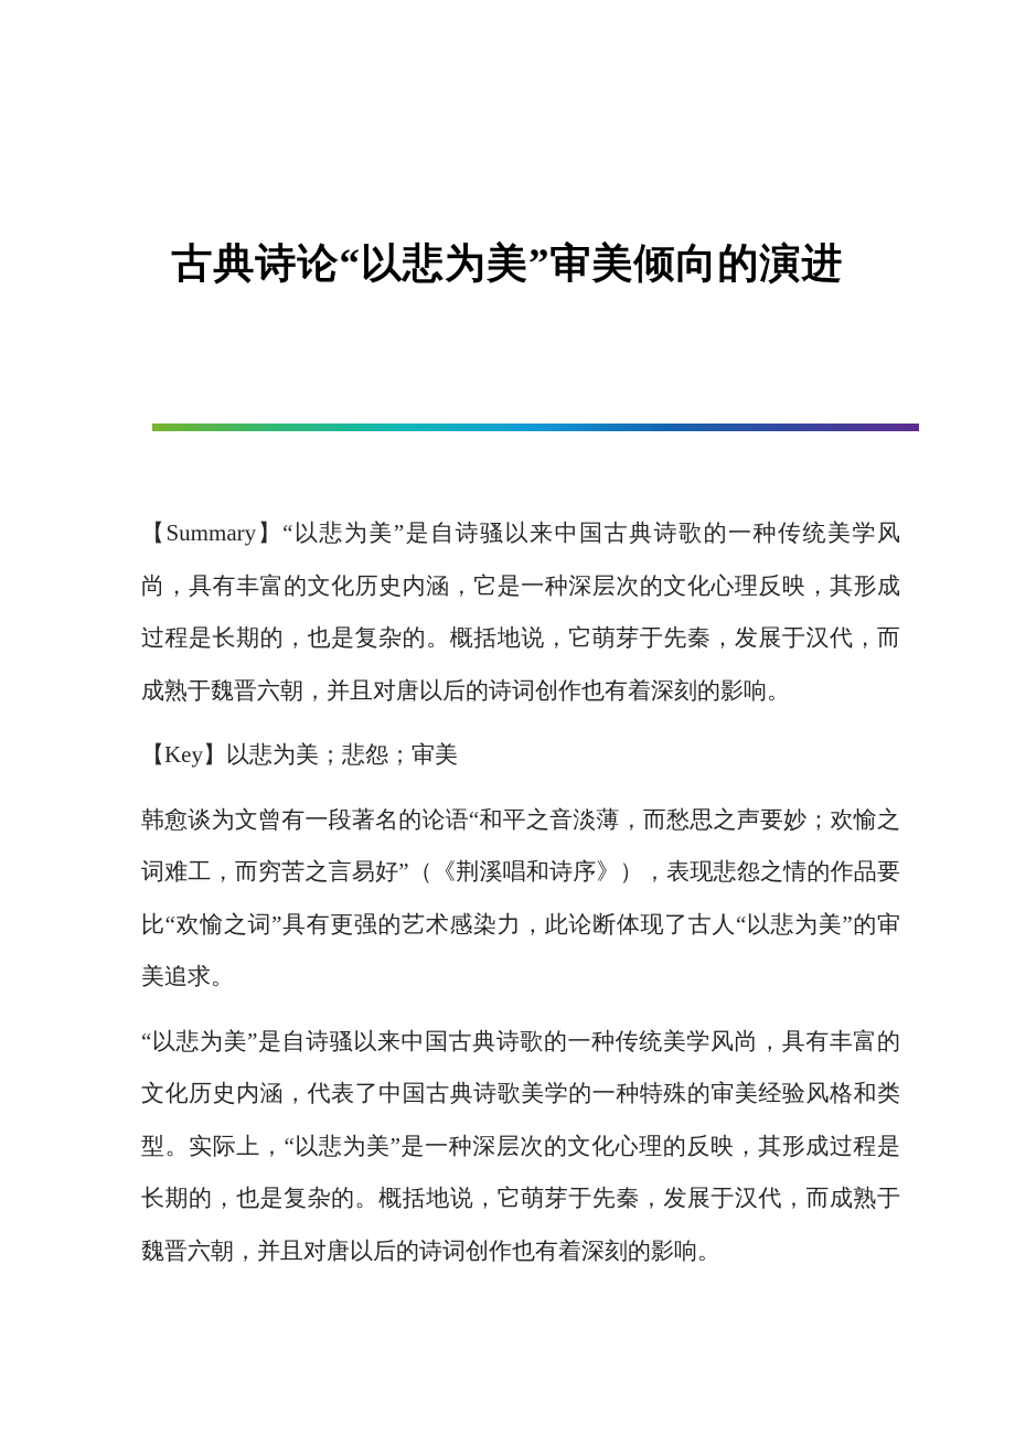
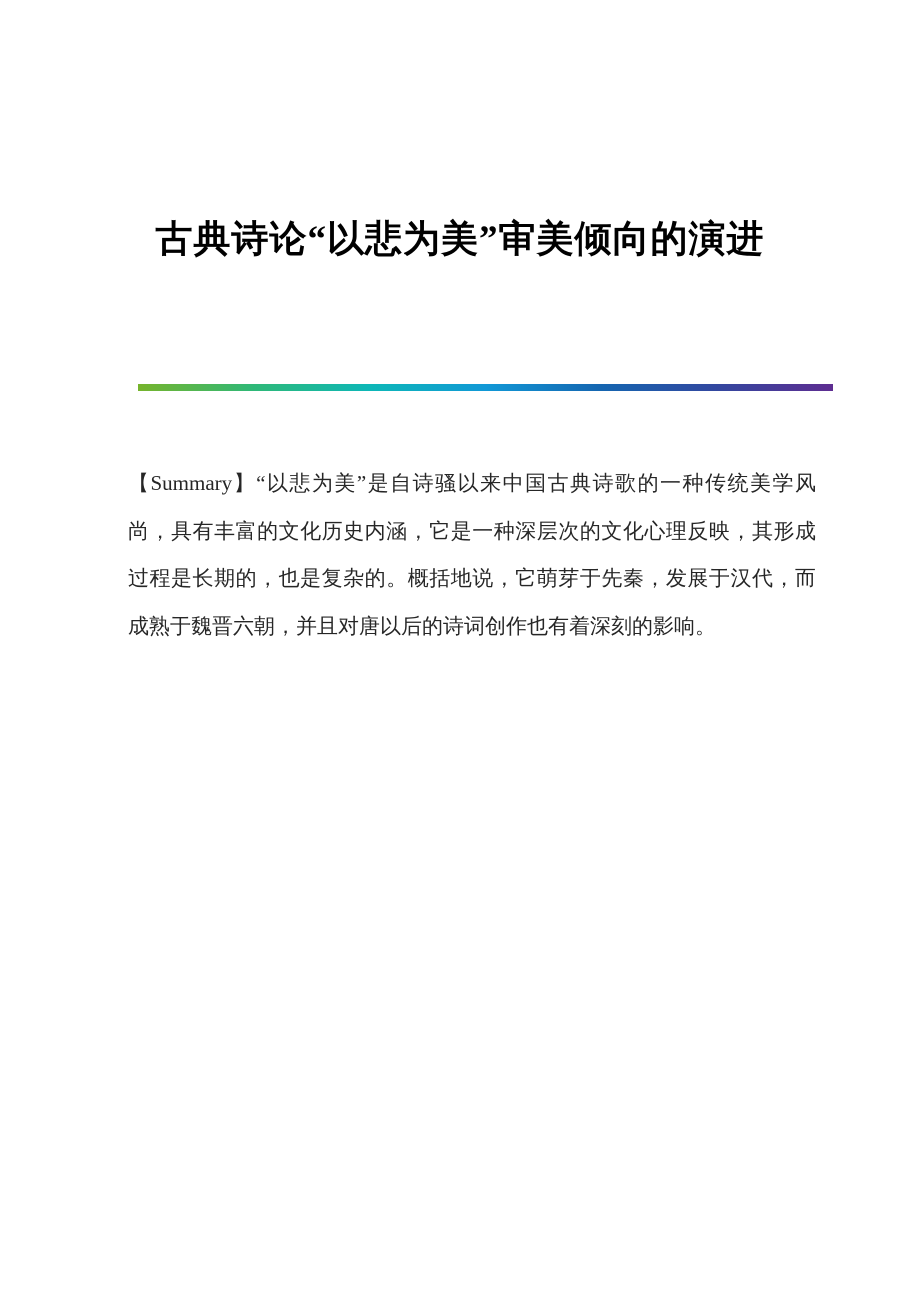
  古典诗论“以悲为美”审美倾向的演进
  【Summary】“以悲为美”是自诗骚以来中国古典诗歌的一种传统美学风尚，具有丰富的文化历史内涵，它是一种深层次的文化心理反映，其形成过程是长期的，也是复杂的。概括地说，它萌芽于先秦，发展于汉代，而成熟于魏晋六朝，并且对唐以后的诗词创作也有着深刻的影响。
- 【Key】以悲为美；悲怨；审美
- 韩愈谈为文曾有一段著名的论语“和平之音淡薄，而愁思之声要妙；欢愉之词难工，而穷苦之言易好”（《荆溪唱和诗序》），表现悲怨之情的作品要比“欢愉之词”具有更强的艺术感染力，此论断体现了古人“以悲为美”的审美追求。
- “以悲为美”是自诗骚以来中国古典诗歌的一种传统美学风尚，具有丰富的文化历史内涵，代表了中国古典诗歌美学的一种特殊的审美经验风格和类型。实际上，“以悲为美”是一种深层次的文化心理的反映，其形成过程是长期的，也是复杂的。概括地说，它萌芽于先秦，发展于汉代，而成熟于魏晋六朝，并且对唐以后的诗词创作也有着深刻的影响。
